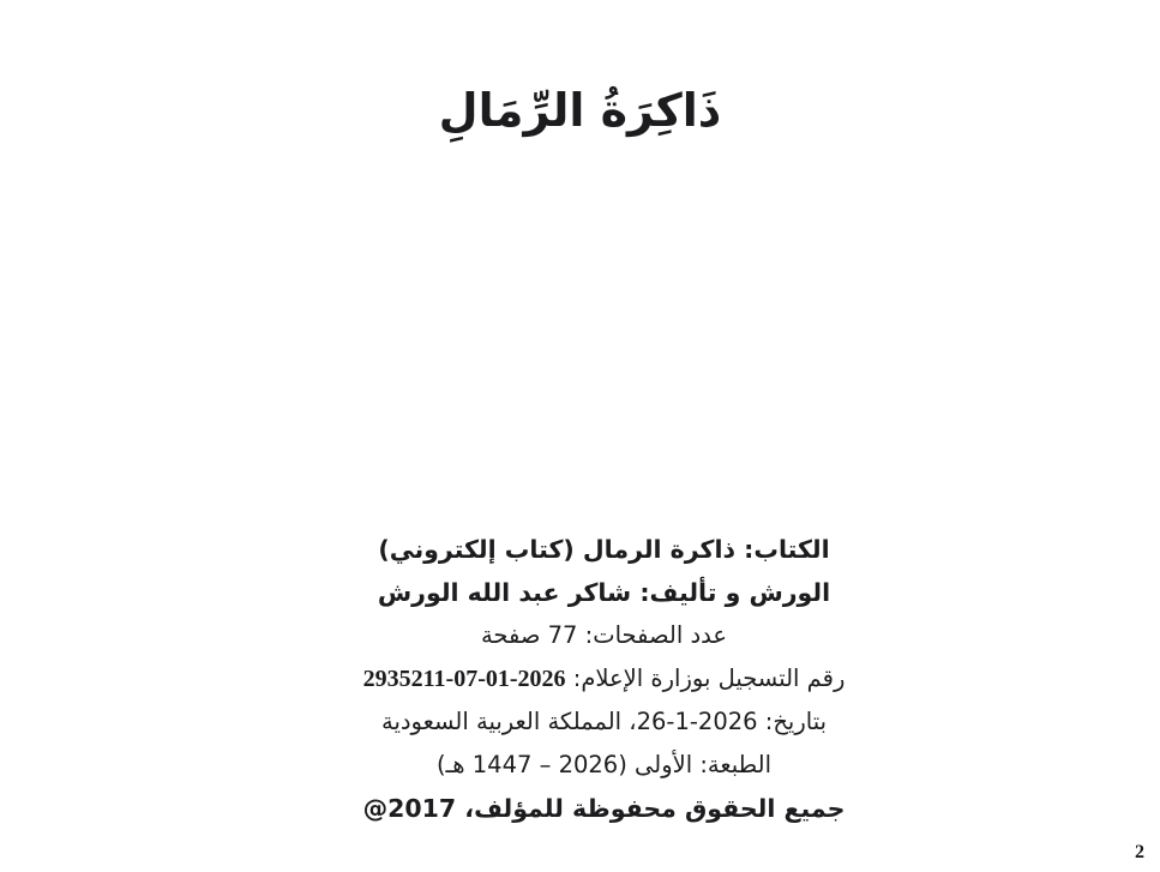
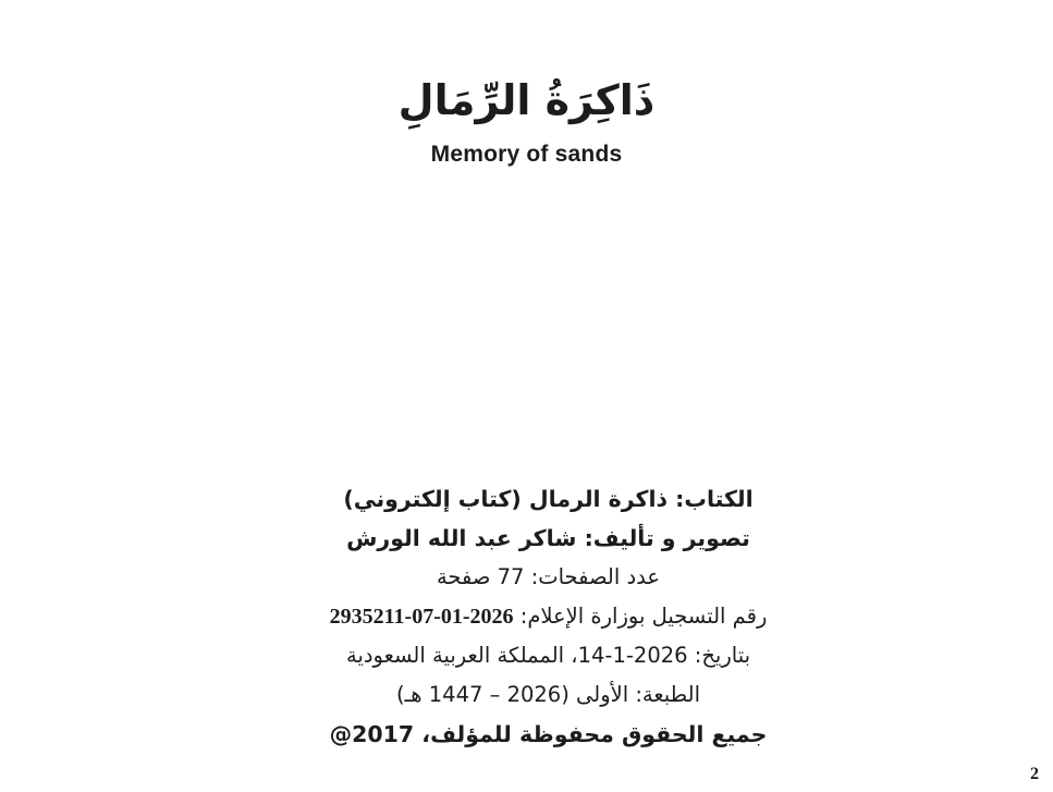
  ذَاكِرَةُ الرِّمَالِ
+ Memory of sands
  الكتاب: ذاكرة الرمال (كتاب إلكتروني)
- الورش و تأليف: شاكر عبد الله الورش
+ تصوير و تأليف: شاكر عبد الله الورش
  عدد الصفحات: 77 صفحة
  رقم التسجيل بوزارة الإعلام: 2026-01-07-2935211
- بتاريخ: 2026-1-26، المملكة العربية السعودية
+ بتاريخ: 2026-1-14، المملكة العربية السعودية
  الطبعة: الأولى (2026 – 1447 هـ)
  جميع الحقوق محفوظة للمؤلف، 2017@
  2
